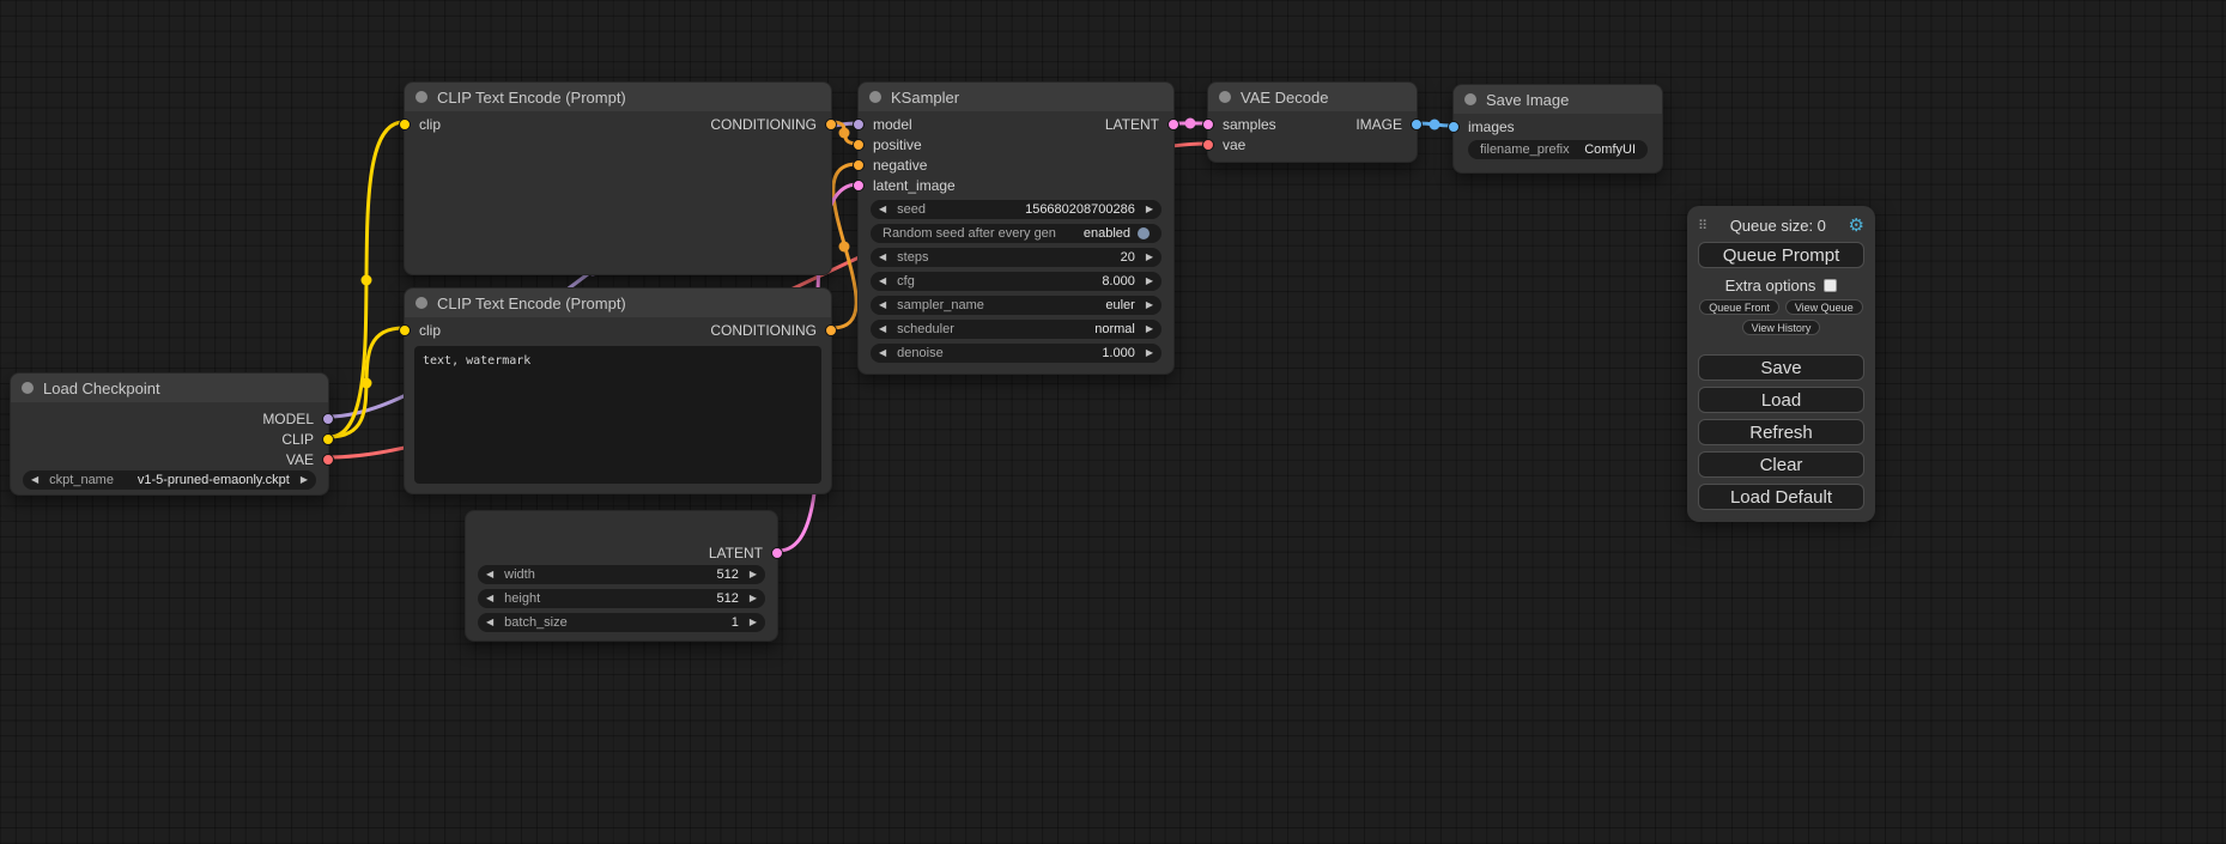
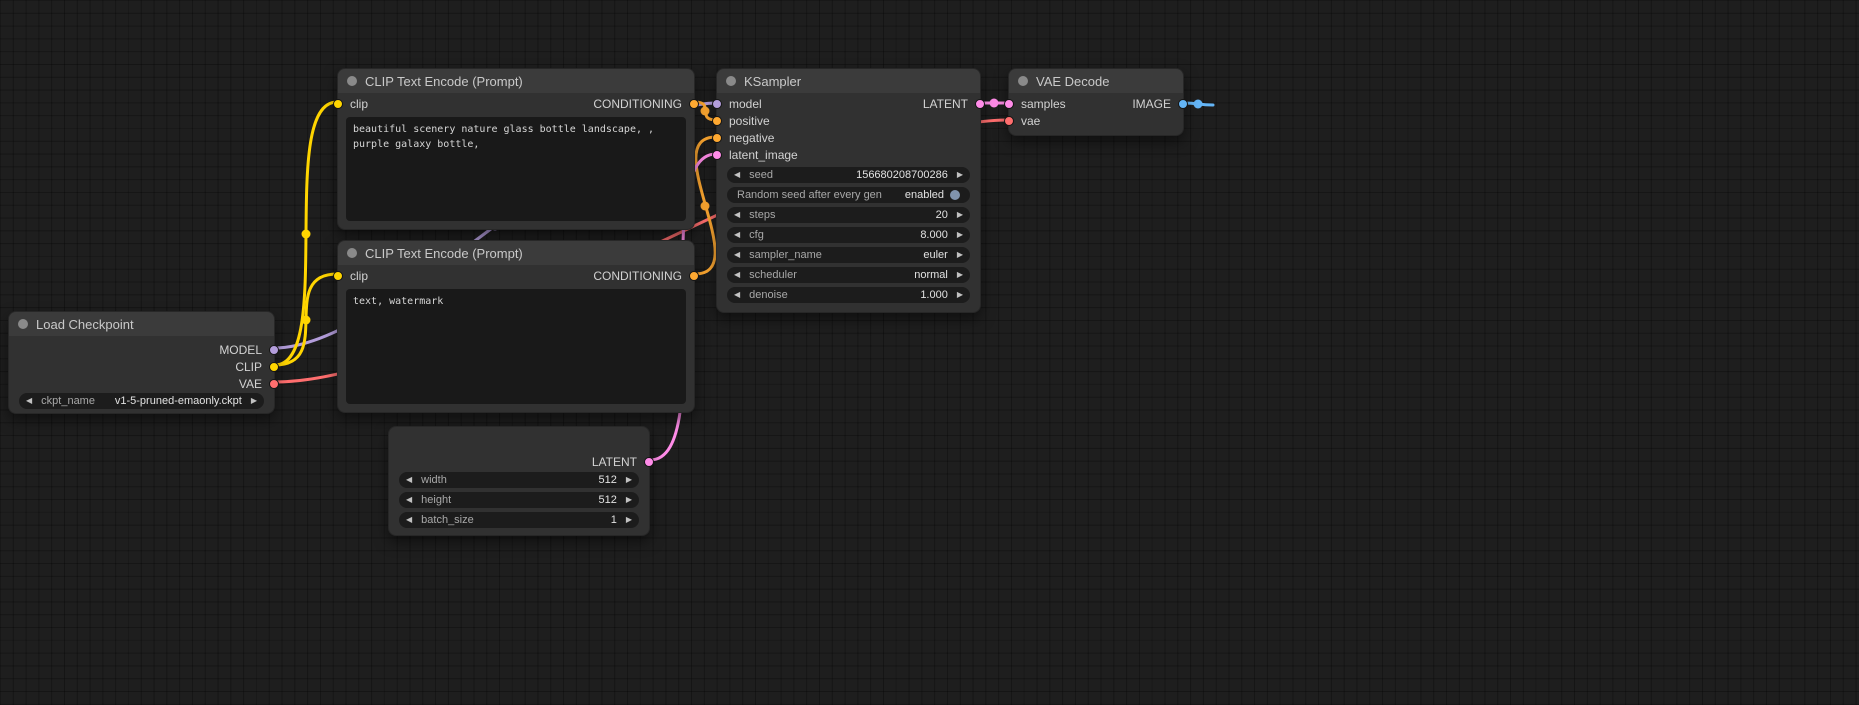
  Load Checkpoint
  MODEL
  CLIP
  VAE
  ◀
  ckpt_name
  v1-5-pruned-emaonly.ckpt
  ▶
  CLIP Text Encode (Prompt)
  clip
  CONDITIONING
+ beautiful scenery nature glass bottle landscape, , purple galaxy bottle,
  CLIP Text Encode (Prompt)
  clip
  CONDITIONING
  text, watermark
  LATENT
  ◀
  width
  512
  ▶
  ◀
  height
  512
  ▶
  ◀
  batch_size
  1
  ▶
  KSampler
  model
  LATENT
  positive
  negative
  latent_image
  ◀
  seed
  156680208700286
  ▶
  Random seed after every gen
  enabled
  ◀
  steps
  20
  ▶
  ◀
  cfg
  8.000
  ▶
  ◀
  sampler_name
  euler
  ▶
  ◀
  scheduler
  normal
  ▶
  ◀
  denoise
  1.000
  ▶
  VAE Decode
  samples
  IMAGE
  vae
- Save Image
- images
- filename_prefix
- ComfyUI
- ⠿
- Queue size: 0
- ⚙
- Queue Prompt
- Extra options
- Queue Front
- View Queue
- View History
- Save
- Load
- Refresh
- Clear
- Load Default
